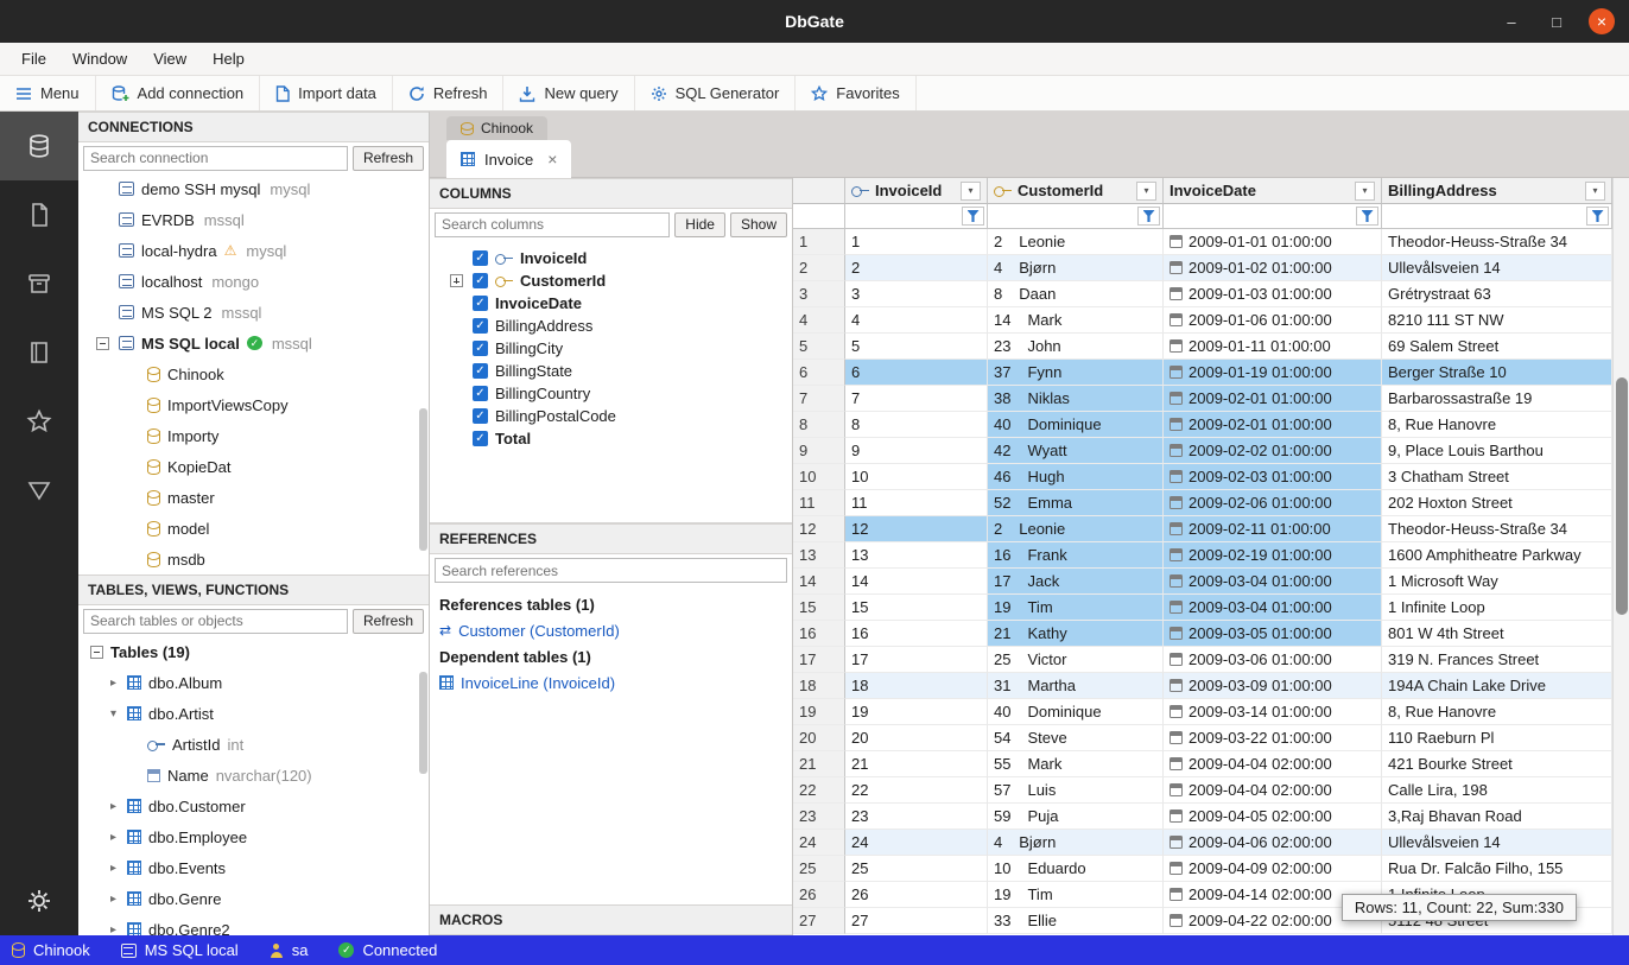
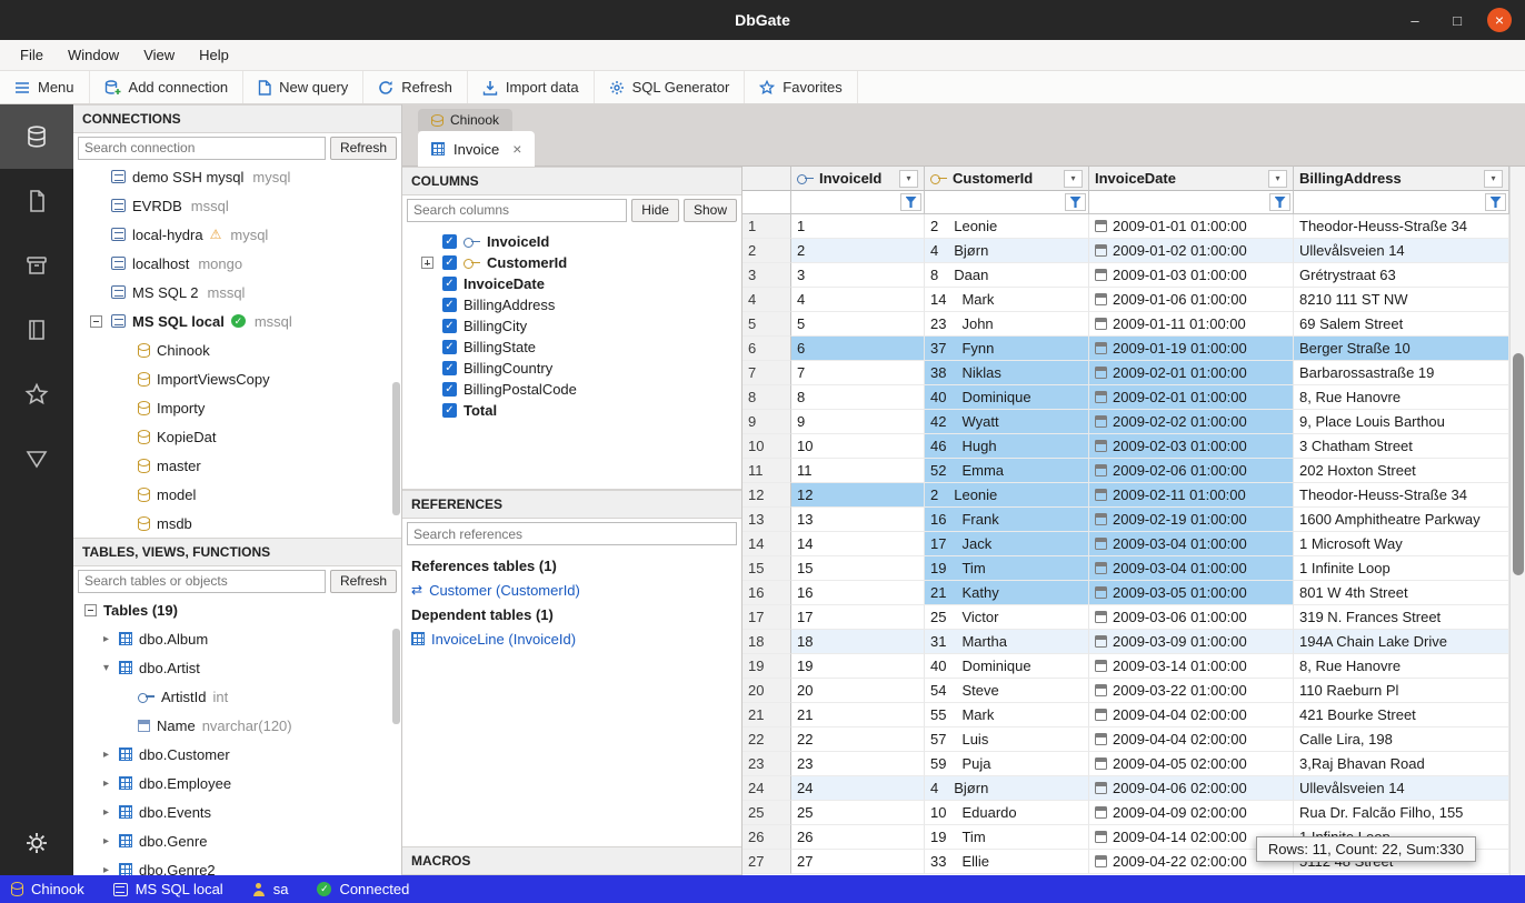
  DbGate
  –
  □
  ×
  File
  Window
  View
  Help
  Menu
  Add connection
- Import data
+ New query
  Refresh
- New query
+ Import data
  SQL Generator
  Favorites
  CONNECTIONS
  Search connection
  Refresh
  demo SSH mysql
  mysql
  EVRDB
  mssql
  local-hydra
  ⚠
  mysql
  localhost
  mongo
  MS SQL 2
  mssql
  MS SQL local
  ✓
  mssql
  Chinook
  ImportViewsCopy
  Importy
  KopieDat
  master
  model
  msdb
  TABLES, VIEWS, FUNCTIONS
  Search tables or objects
  Refresh
  Tables (19)
  ▸
  dbo.Album
  ▾
  dbo.Artist
  ArtistId
  int
  Name
  nvarchar(120)
  ▸
  dbo.Customer
  ▸
  dbo.Employee
  ▸
  dbo.Events
  ▸
  dbo.Genre
  ▸
  dbo.Genre2
  Chinook
  Invoice
  ×
  COLUMNS
  Search columns
  Hide
  Show
  ✓
  InvoiceId
  ✓
  CustomerId
  ✓
  InvoiceDate
  ✓
  BillingAddress
  ✓
  BillingCity
  ✓
  BillingState
  ✓
  BillingCountry
  ✓
  BillingPostalCode
  ✓
  Total
  REFERENCES
  Search references
  References tables (1)
  ⇄
  Customer (CustomerId)
  Dependent tables (1)
  InvoiceLine (InvoiceId)
  MACROS
  InvoiceId
  ▾
  CustomerId
  ▾
  InvoiceDate
  ▾
  BillingAddress
  ▾
  1
  1
  2
  Leonie
  2009-01-01 01:00:00
  Theodor-Heuss-Straße 34
  2
  2
  4
  Bjørn
  2009-01-02 01:00:00
  Ullevålsveien 14
  3
  3
  8
  Daan
  2009-01-03 01:00:00
  Grétrystraat 63
  4
  4
  14
  Mark
  2009-01-06 01:00:00
  8210 111 ST NW
  5
  5
  23
  John
  2009-01-11 01:00:00
  69 Salem Street
  6
  6
  37
  Fynn
  2009-01-19 01:00:00
  Berger Straße 10
  7
  7
  38
  Niklas
  2009-02-01 01:00:00
  Barbarossastraße 19
  8
  8
  40
  Dominique
  2009-02-01 01:00:00
  8, Rue Hanovre
  9
  9
  42
  Wyatt
  2009-02-02 01:00:00
  9, Place Louis Barthou
  10
  10
  46
  Hugh
  2009-02-03 01:00:00
  3 Chatham Street
  11
  11
  52
  Emma
  2009-02-06 01:00:00
  202 Hoxton Street
  12
  12
  2
  Leonie
  2009-02-11 01:00:00
  Theodor-Heuss-Straße 34
  13
  13
  16
  Frank
  2009-02-19 01:00:00
  1600 Amphitheatre Parkway
  14
  14
  17
  Jack
  2009-03-04 01:00:00
  1 Microsoft Way
  15
  15
  19
  Tim
  2009-03-04 01:00:00
  1 Infinite Loop
  16
  16
  21
  Kathy
  2009-03-05 01:00:00
  801 W 4th Street
  17
  17
  25
  Victor
  2009-03-06 01:00:00
  319 N. Frances Street
  18
  18
  31
  Martha
  2009-03-09 01:00:00
  194A Chain Lake Drive
  19
  19
  40
  Dominique
  2009-03-14 01:00:00
  8, Rue Hanovre
  20
  20
  54
  Steve
  2009-03-22 01:00:00
  110 Raeburn Pl
  21
  21
  55
  Mark
  2009-04-04 02:00:00
  421 Bourke Street
  22
  22
  57
  Luis
  2009-04-04 02:00:00
  Calle Lira, 198
  23
  23
  59
  Puja
  2009-04-05 02:00:00
  3,Raj Bhavan Road
  24
  24
  4
  Bjørn
  2009-04-06 02:00:00
  Ullevålsveien 14
  25
  25
  10
  Eduardo
  2009-04-09 02:00:00
  Rua Dr. Falcão Filho, 155
  26
  26
  19
  Tim
  2009-04-14 02:00:00
  27
  27
  33
  Ellie
  2009-04-22 02:00:00
  Rows: 11, Count: 22, Sum:330
  Chinook
  MS SQL local
  sa
  ✓
  Connected
